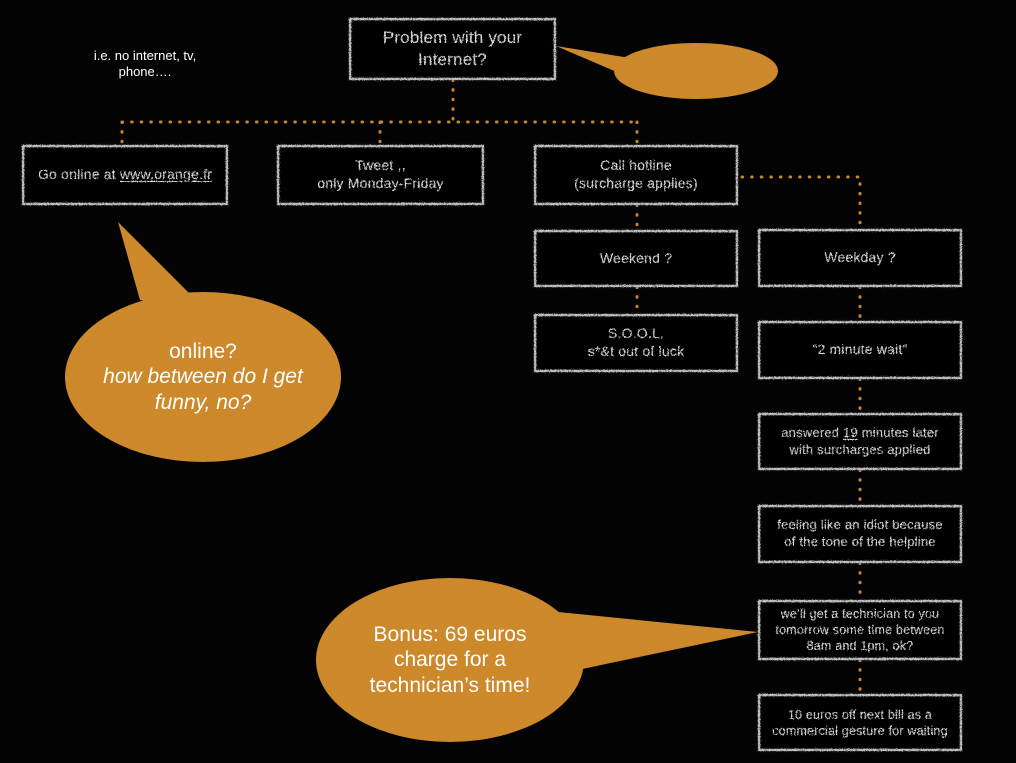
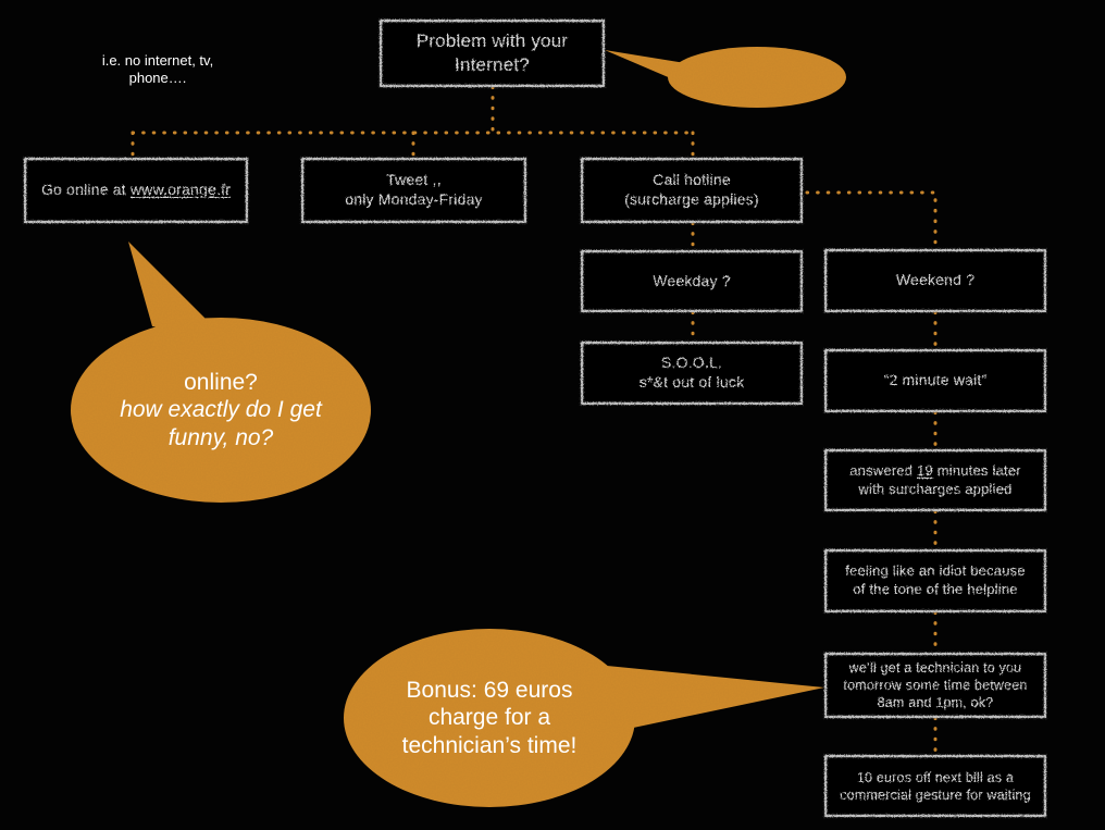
  Problem with your
  Internet?
  Go online at www.orange.fr
  Tweet ,,
  only Monday-Friday
  Call hotline
  (surcharge applies)
- Weekend ?
+ Weekday ?
  S.O.O.L.
  s*&t out of luck
- Weekday ?
+ Weekend ?
  “2 minute wait”
  answered 19 minutes later
  with surcharges applied
  feeling like an idiot because
  of the tone of the helpline
  we’ll get a technician to you
  tomorrow some time between
  8am and 1pm, ok?
  10 euros off next bill as a
  commercial gesture for waiting
  i.e. no internet, tv,
  phone….
  online?
- how between do I get
+ how exactly do I get
  funny, no?
  Bonus: 69 euros
  charge for a
  technician’s time!
